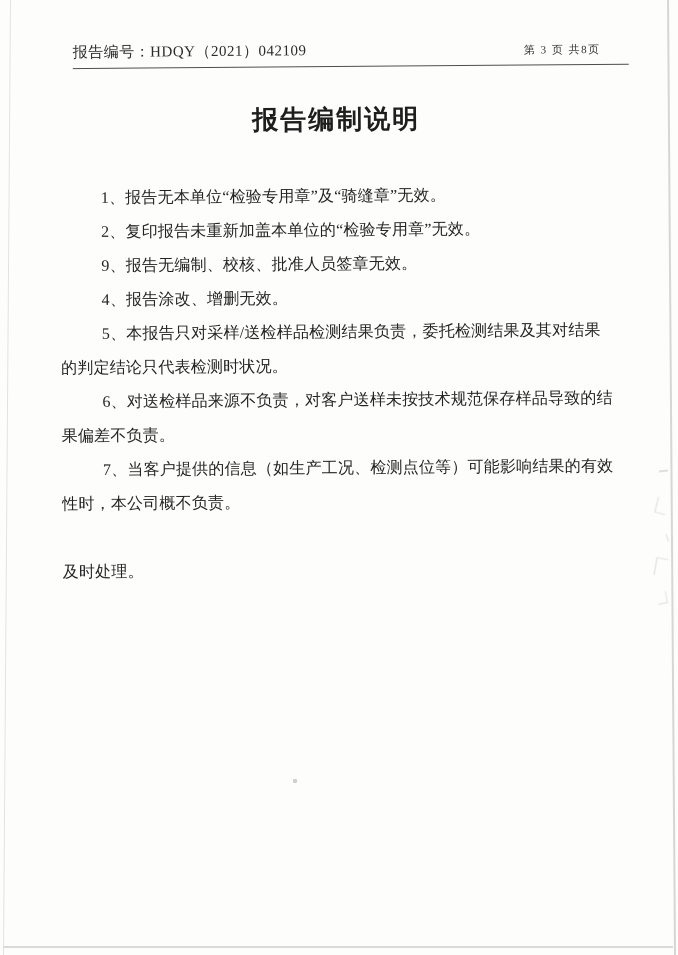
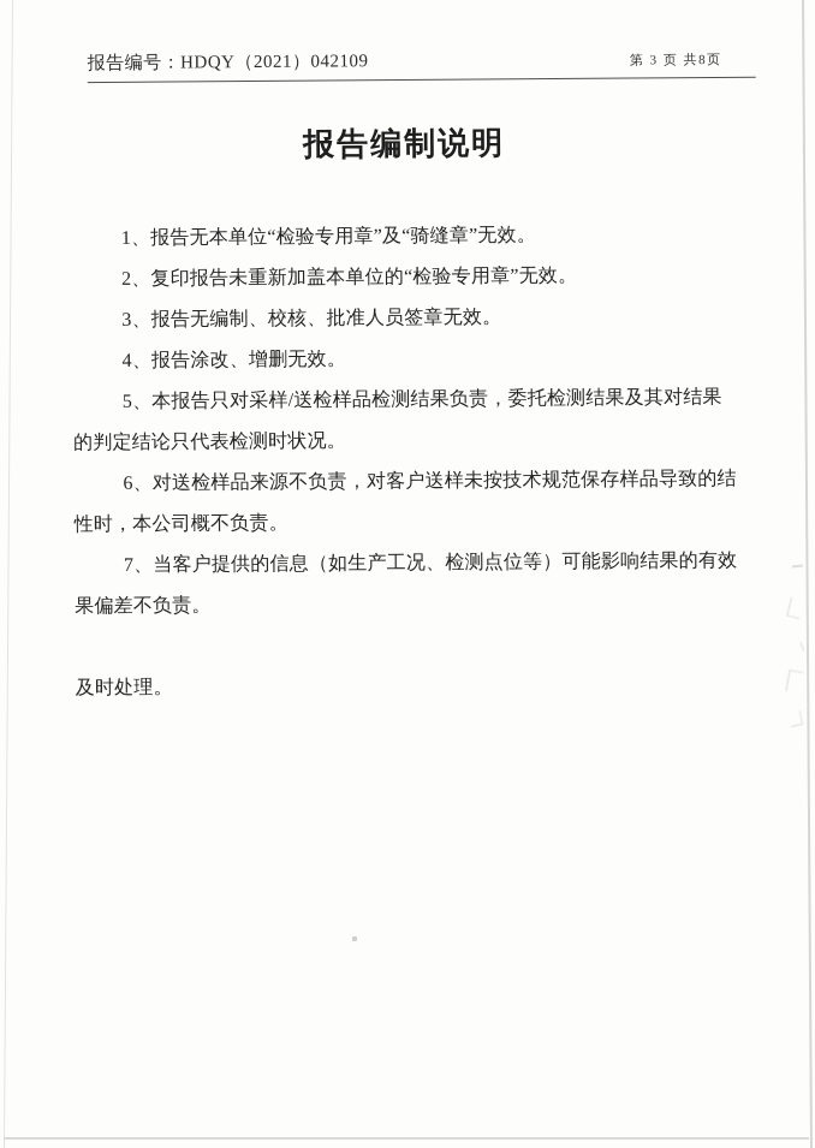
  报告编号：HDQY（2021）042109
  第 3 页 共8页
  报告编制说明
  1、报告无本单位“检验专用章”及“骑缝章”无效。
  2、复印报告未重新加盖本单位的“检验专用章”无效。
- 9、报告无编制、校核、批准人员签章无效。
+ 3、报告无编制、校核、批准人员签章无效。
  4、报告涂改、增删无效。
  5、本报告只对采样/送检样品检测结果负责，委托检测结果及其对结果
  的判定结论只代表检测时状况。
  6、对送检样品来源不负责，对客户送样未按技术规范保存样品导致的结
- 果偏差不负责。
+ 性时，本公司概不负责。
  7、当客户提供的信息（如生产工况、检测点位等）可能影响结果的有效
- 性时，本公司概不负责。
+ 果偏差不负责。
  及时处理。
